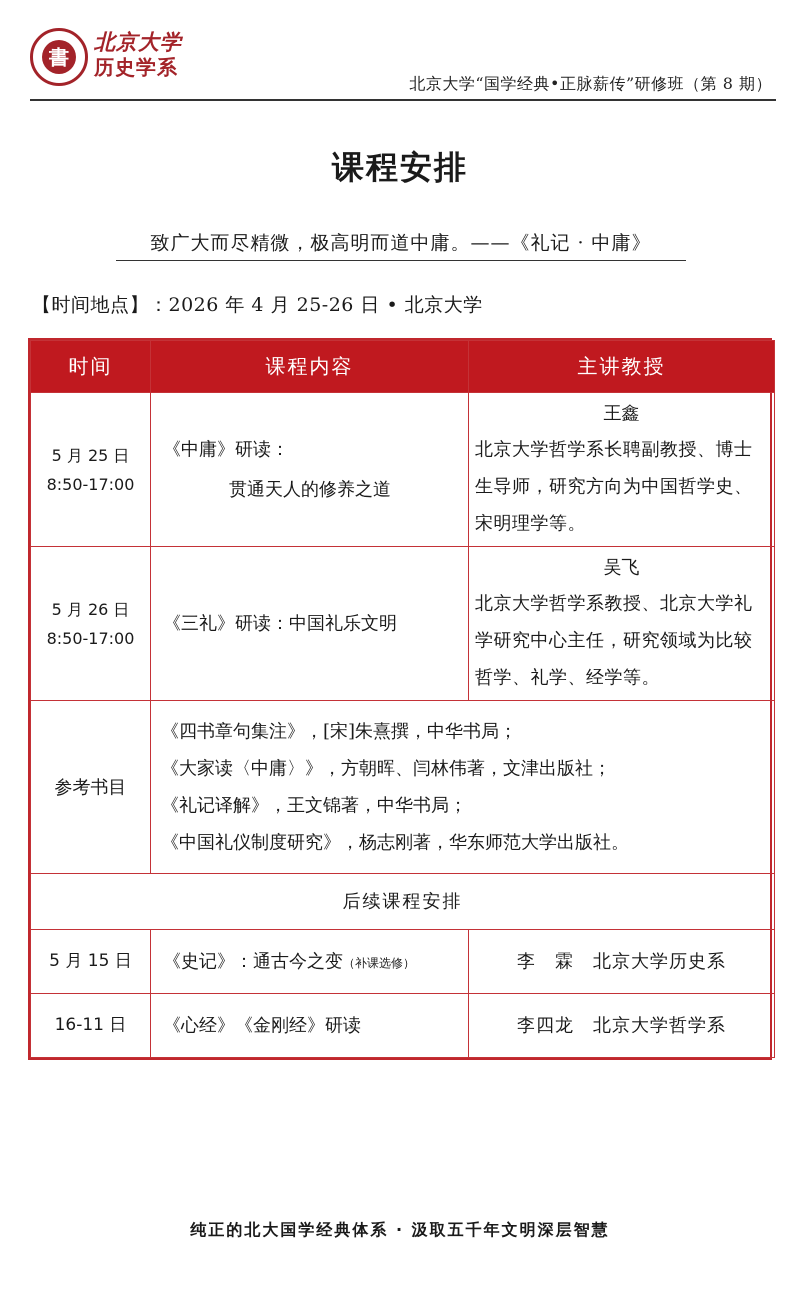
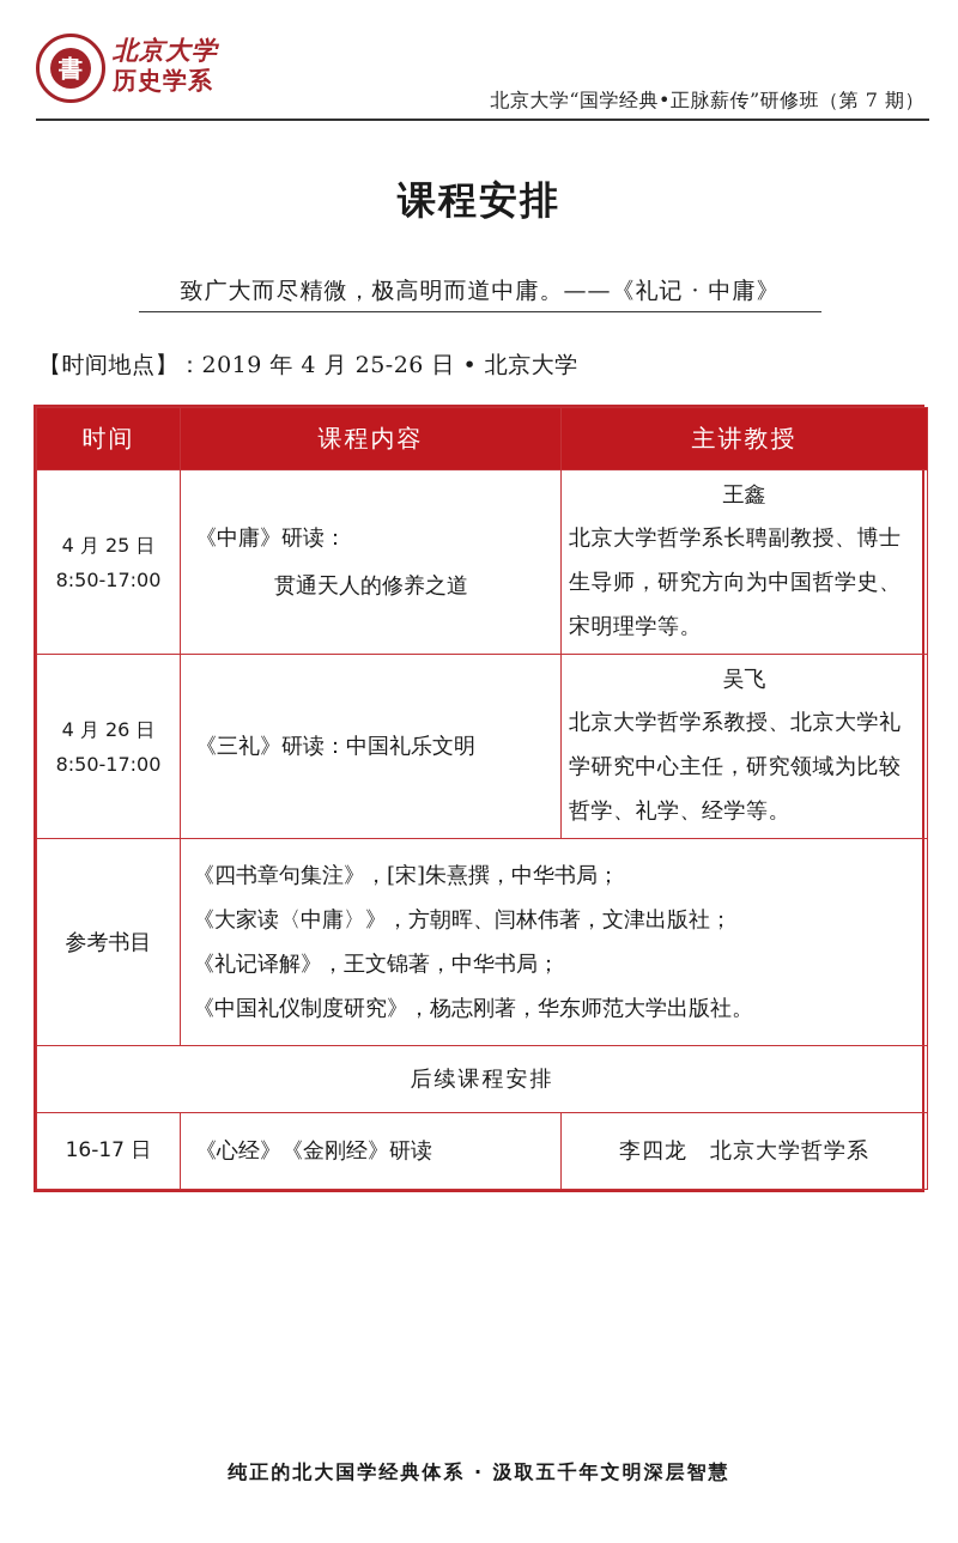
  書
  北京大学
  历史学系
- 北京大学“国学经典•正脉薪传”研修班（第 8 期）
+ 北京大学“国学经典•正脉薪传”研修班（第 7 期）
  课程安排
  致广大而尽精微，极高明而道中庸。——《礼记 · 中庸》
- 【时间地点】：2026 年 4 月 25-26 日 • 北京大学
+ 【时间地点】：2019 年 4 月 25-26 日 • 北京大学
  时间	课程内容	主讲教授
- 5 月 25 日 8:50-17:00	《中庸》研读： 贯通天人的修养之道	王鑫 北京大学哲学系长聘副教授、博士生导师，研究方向为中国哲学史、宋明理学等。
+ 4 月 25 日 8:50-17:00	《中庸》研读： 贯通天人的修养之道	王鑫 北京大学哲学系长聘副教授、博士生导师，研究方向为中国哲学史、宋明理学等。
- 5 月 26 日 8:50-17:00	《三礼》研读：中国礼乐文明	吴飞 北京大学哲学系教授、北京大学礼学研究中心主任，研究领域为比较哲学、礼学、经学等。
+ 4 月 26 日 8:50-17:00	《三礼》研读：中国礼乐文明	吴飞 北京大学哲学系教授、北京大学礼学研究中心主任，研究领域为比较哲学、礼学、经学等。
  参考书目	《四书章句集注》，[宋]朱熹撰，中华书局； 《大家读〈中庸〉》，方朝晖、闫林伟著，文津出版社； 《礼记译解》，王文锦著，中华书局； 《中国礼仪制度研究》，杨志刚著，华东师范大学出版社。
  后续课程安排
- 5 月 15 日	《史记》：通古今之变（补课选修）	李 霖 北京大学历史系
- 16-11 日	《心经》《金刚经》研读	李四龙 北京大学哲学系
+ 16-17 日	《心经》《金刚经》研读	李四龙 北京大学哲学系
  纯正的北大国学经典体系 · 汲取五千年文明深层智慧
